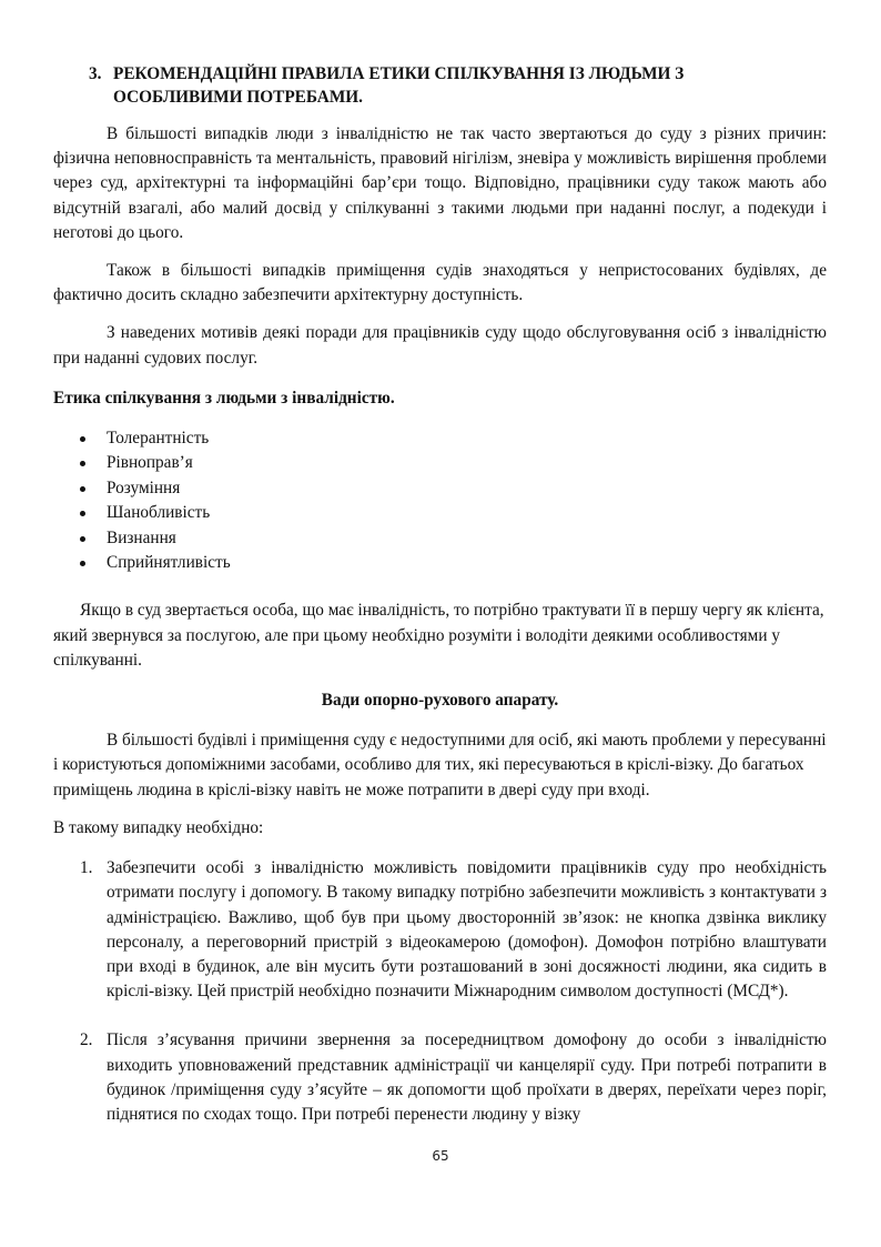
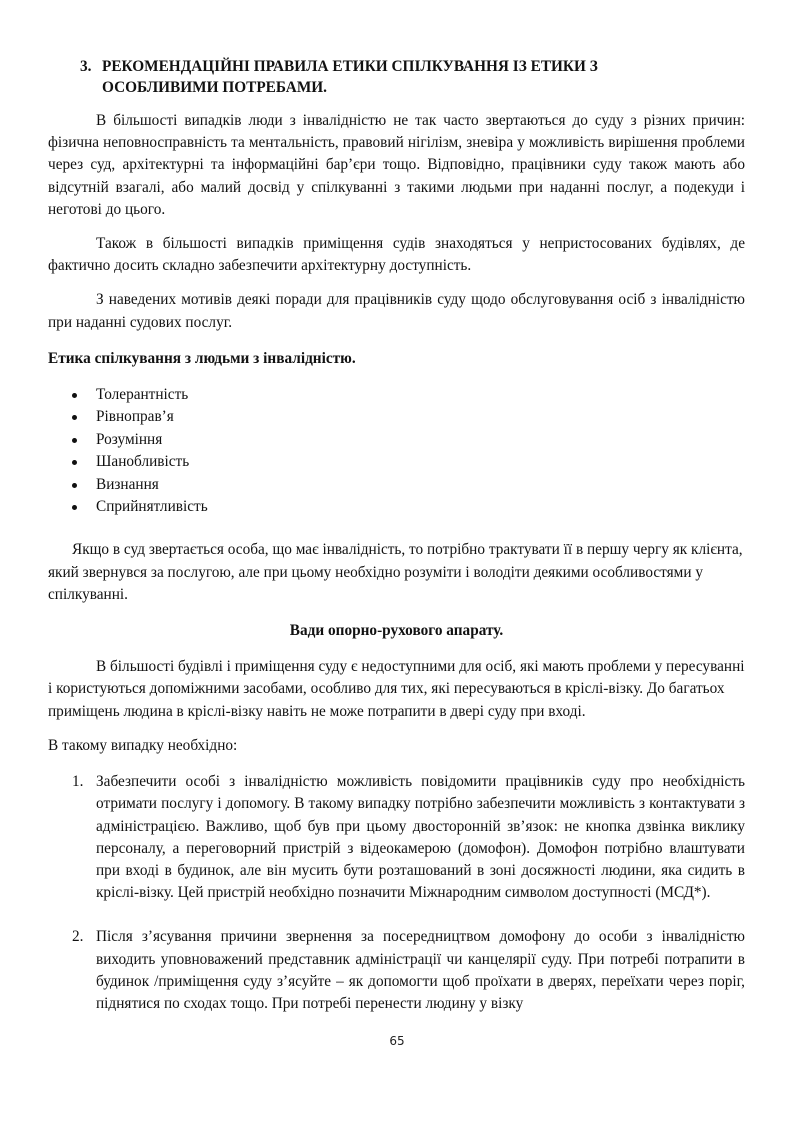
  3.
- РЕКОМЕНДАЦІЙНІ ПРАВИЛА ЕТИКИ СПІЛКУВАННЯ ІЗ ЛЮДЬМИ З
+ РЕКОМЕНДАЦІЙНІ ПРАВИЛА ЕТИКИ СПІЛКУВАННЯ ІЗ ЕТИКИ З
  ОСОБЛИВИМИ ПОТРЕБАМИ.
  В більшості випадків люди з інвалідністю не так часто звертаються до суду з різних причин: фізична неповносправність та ментальність, правовий нігілізм, зневіра у можливість вирішення проблеми через суд, архітектурні та інформаційні бар’єри тощо. Відповідно, працівники суду також мають або відсутній взагалі, або малий досвід у спілкуванні з такими людьми при наданні послуг, а подекуди і неготові до цього.
  Також в більшості випадків приміщення судів знаходяться у непристосованих будівлях, де фактично досить складно забезпечити архітектурну доступність.
  З наведених мотивів деякі поради для працівників суду щодо обслуговування осіб з інвалідністю при наданні судових послуг.
  Етика спілкування з людьми з інвалідністю.
  Толерантність
  Рівноправ’я
  Розуміння
  Шанобливість
  Визнання
  Сприйнятливість
  Якщо в суд звертається особа, що має інвалідність, то потрібно трактувати її в першу чергу як клієнта, який звернувся за послугою, але при цьому необхідно розуміти і володіти деякими особливостями у спілкуванні.
  Вади опорно-рухового апарату.
  В більшості будівлі і приміщення суду є недоступними для осіб, які мають проблеми у пересуванні і користуються допоміжними засобами, особливо для тих, які пересуваються в кріслі-візку. До багатьох приміщень людина в кріслі-візку навіть не може потрапити в двері суду при вході.
  В такому випадку необхідно:
  1.
  Забезпечити особі з інвалідністю можливість повідомити працівників суду про необхідність отримати послугу і допомогу. В такому випадку потрібно забезпечити можливість з контактувати з адміністрацією. Важливо, щоб був при цьому двосторонній зв’язок: не кнопка дзвінка виклику персоналу, а переговорний пристрій з відеокамерою (домофон). Домофон потрібно влаштувати при вході в будинок, але він мусить бути розташований в зоні досяжності людини, яка сидить в кріслі-візку. Цей пристрій необхідно позначити Міжнародним символом доступності (МСД*).
  2.
  Після з’ясування причини звернення за посередництвом домофону до особи з інвалідністю виходить уповноважений представник адміністрації чи канцелярії суду. При потребі потрапити в будинок /приміщення суду з’ясуйте – як допомогти щоб проїхати в дверях, переїхати через поріг, піднятися по сходах тощо. При потребі перенести людину у візку
  65
